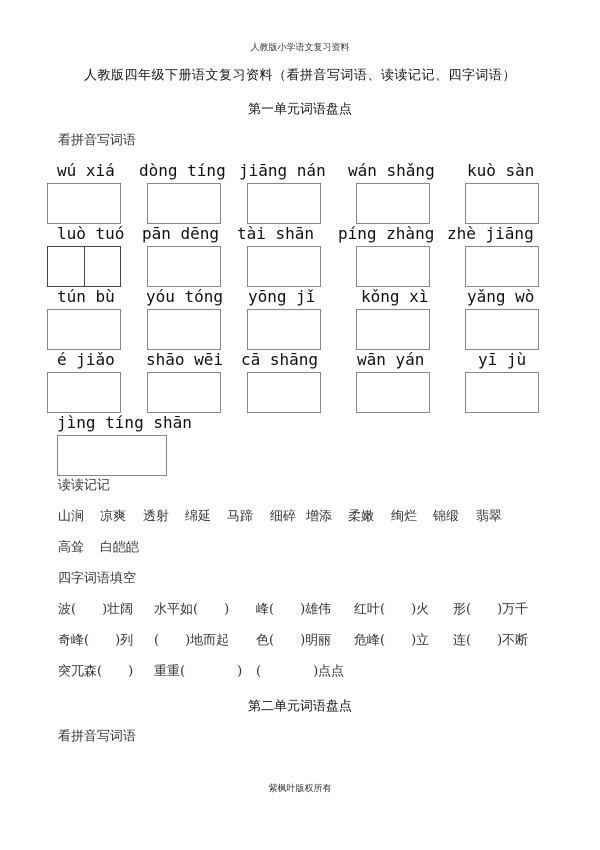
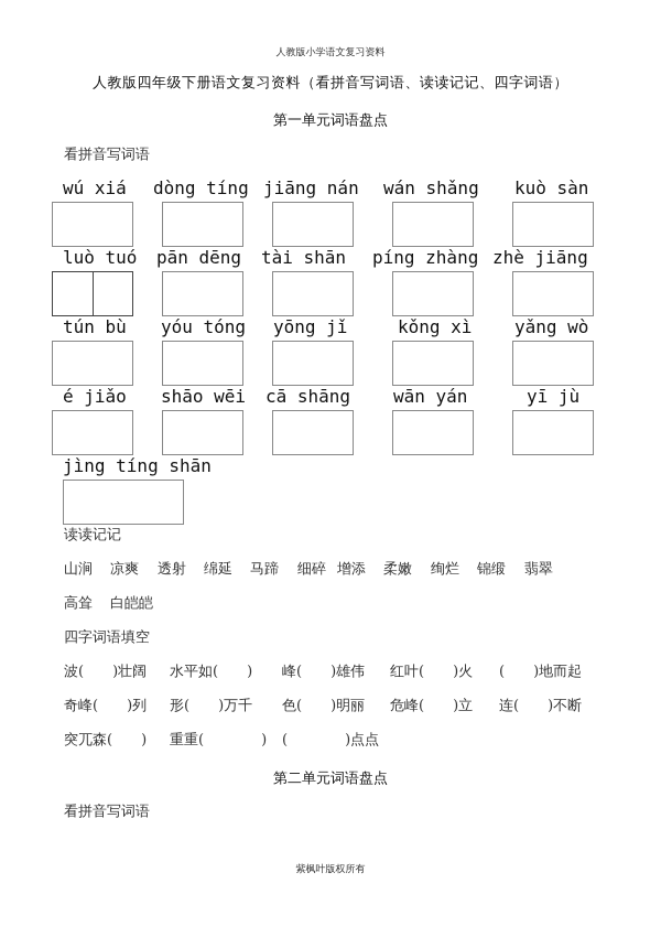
  人教版小学语文复习资料
  人教版四年级下册语文复习资料（看拼音写词语、读读记记、四字词语）
  第一单元词语盘点
  看拼音写词语
  wú xiá
  dòng tíng
  jiāng nán
  wán shǎng
  kuò sàn
  luò tuó
  pān dēng
  tài shān
  píng zhàng
  zhè jiāng
  tún bù
  yóu tóng
  yōng jǐ
  kǒng xì
  yǎng wò
  é jiǎo
  shāo wēi
  cā shāng
  wān yán
  yī jù
  jìng tíng shān
  读读记记
  山涧
  凉爽
  透射
  绵延
  马蹄
  细碎
  增添
  柔嫩
  绚烂
  锦缎
  翡翠
  高耸
  白皑皑
  四字词语填空
  波( )壮阔
  水平如( )
  峰( )雄伟
  红叶( )火
- 形( )万千
+ ( )地而起
  奇峰( )列
- ( )地而起
+ 形( )万千
  色( )明丽
  危峰( )立
  连( )不断
  突兀森( )
  重重( )
  ( )点点
  第二单元词语盘点
  看拼音写词语
  紫枫叶版权所有
